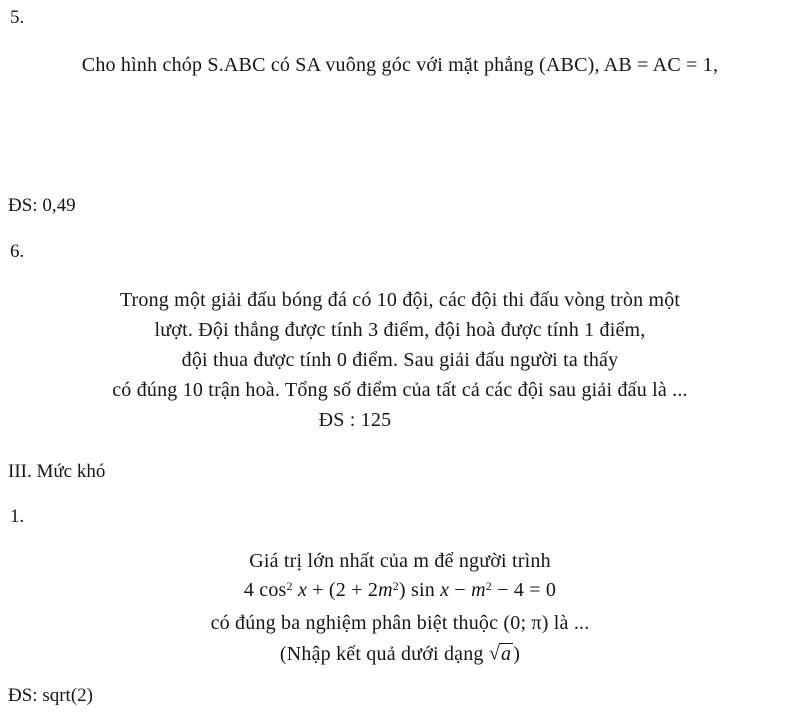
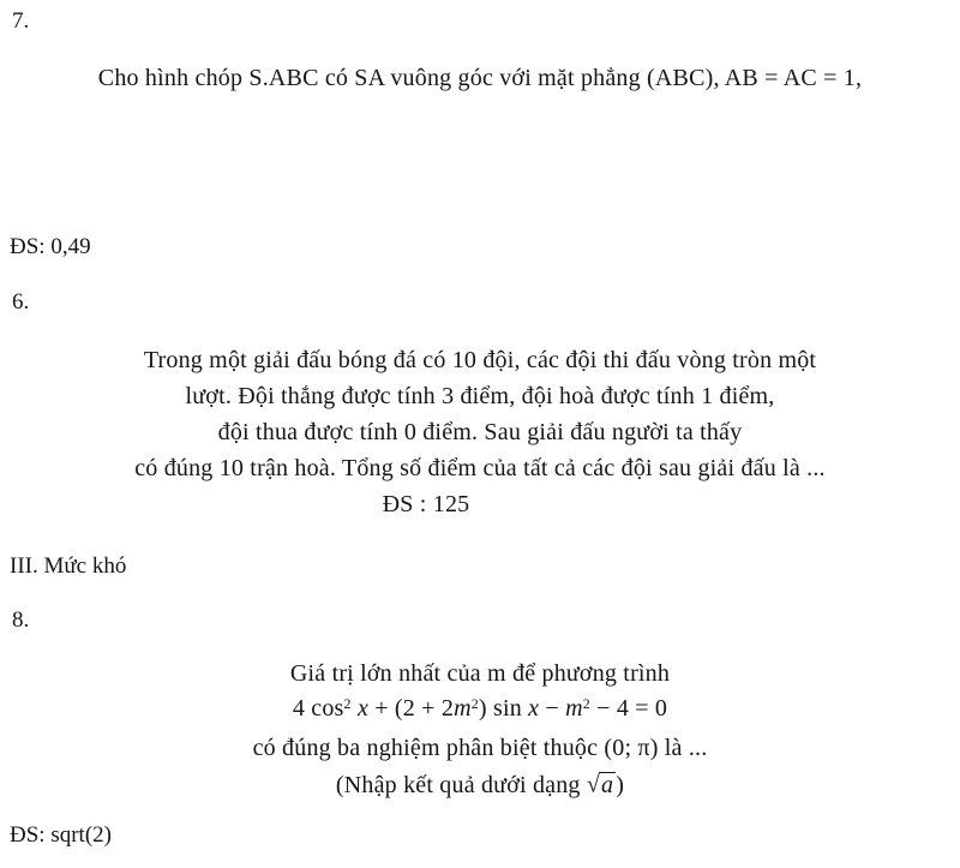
- 5.
+ 7.
  Cho hình chóp S.ABC có SA vuông góc với mặt phẳng (ABC), AB = AC = 1,
  ĐS: 0,49
  6.
  Trong một giải đấu bóng đá có 10 đội, các đội thi đấu vòng tròn một
  lượt. Đội thắng được tính 3 điểm, đội hoà được tính 1 điểm,
  đội thua được tính 0 điểm. Sau giải đấu người ta thấy
  có đúng 10 trận hoà. Tổng số điểm của tất cả các đội sau giải đấu là ...
  ĐS : 125
  III. Mức khó
- 1.
+ 8.
- Giá trị lớn nhất của m để người trình
+ Giá trị lớn nhất của m để phương trình
  4 cos2 x + (2 + 2m2) sin x − m2 − 4 = 0
  có đúng ba nghiệm phân biệt thuộc (0; π) là ...
  (Nhập kết quả dưới dạng √a)
  ĐS: sqrt(2)
